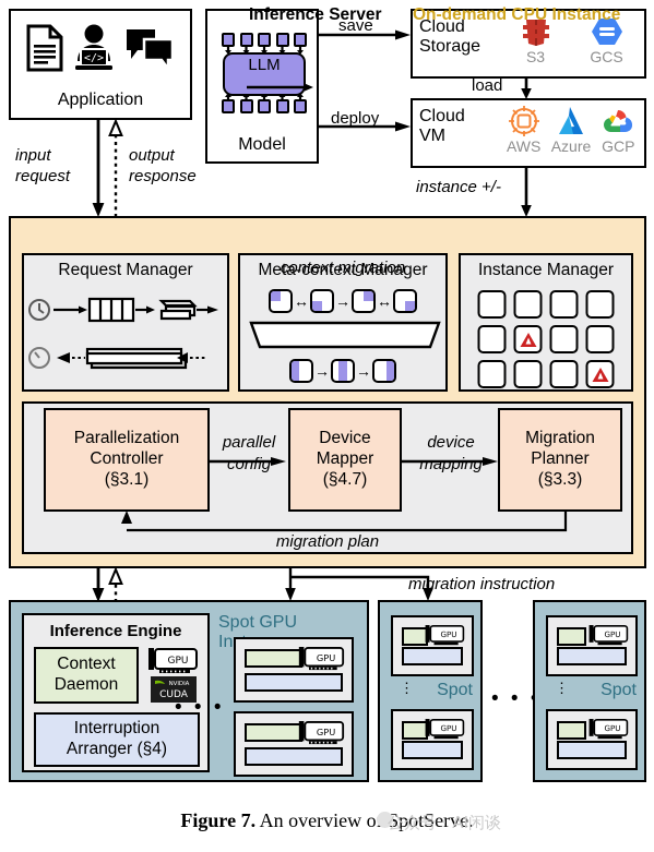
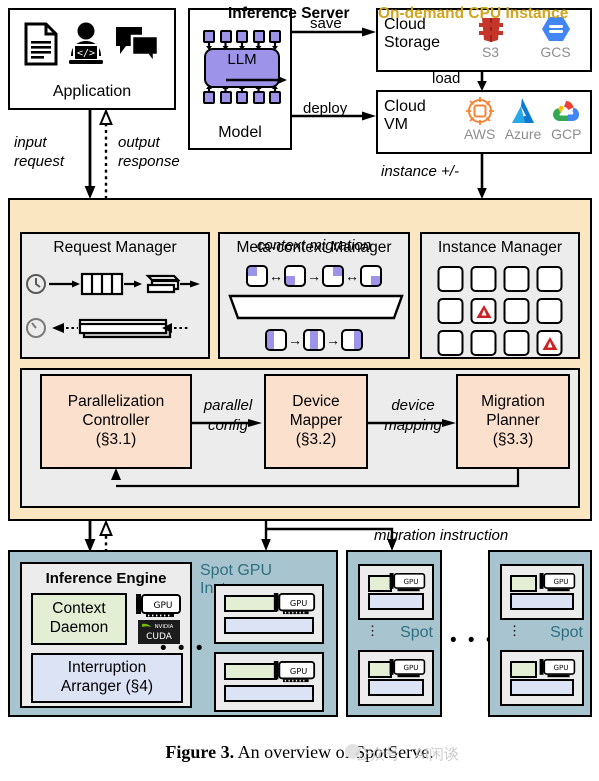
  </>
  Application
  LLM
  Model
  Cloud
  Storage
  S3
  GCS
  Cloud
  VM
  AWS
  Azure
  GCP
  save
  deploy
  load
  instance +/-
  input
  request
  output
  response
  Inference Server
  On-demand CPU Instance
  Request Manager
  Meta-context Manager
  ↔
  →
  ↔
  context migration
  →
  →
  Instance Manager
  Parallelization
  Controller
  (§3.1)
  Device
  Mapper
- (§4.7)
+ (§3.2)
  Migration
  Planner
  (§3.3)
  parallel
  config
  device
  mapping
- migration plan
  migration instruction
  Inference Engine
  Context
  Daemon
  GPU
  CUDA
  Interruption
  Arranger (§4)
  • • •
  GPU
  GPU
  GPU
  ⋮
  Spot
  GPU
  GPU
  ⋮
  Spot
  GPU
- Figure 7. An overview o SpotServe.
+ Figure 3. An overview o SpotServe.
  公众号 · AI闲谈
